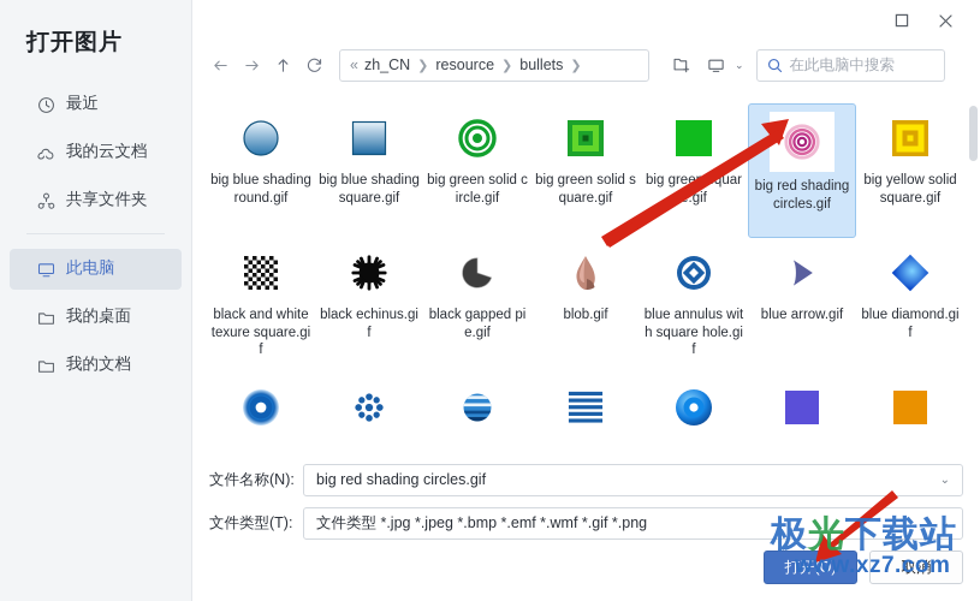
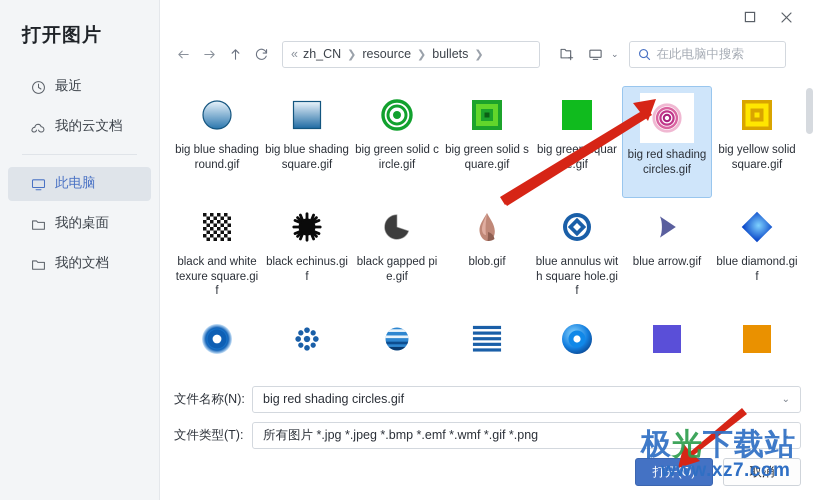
  打开图片
  最近
  我的云文档
- 共享文件夹
  此电脑
  我的桌面
  我的文档
  «
  zh_CN
  ❯
  resource
  ❯
  bullets
  ❯
  ⌄
  在此电脑中搜索
  big blue shading round.gif
  big blue shading square.gif
  big green solid circle.gif
  big green solid square.gif
  big greequar.gif
  big red shading circles.gif
  big yellow solid square.gif
  black and white texure square.gif
  black echinus.gif
  black gapped pie.gif
  blob.gif
  blue annulus with square hole.gif
  blue arrow.gif
  blue diamond.gif
  文件名称(N):
  big red shading circles.gif
  ⌄
  文件类型(T):
- 文件类型 *.jpg *.jpeg *.bmp *.emf *.wmf *.gif *.png
+ 所有图片 *.jpg *.jpeg *.bmp *.emf *.wmf *.gif *.png
  ⌄
  打开(O)
  取消
  极光下载站
  www.xz7.com
